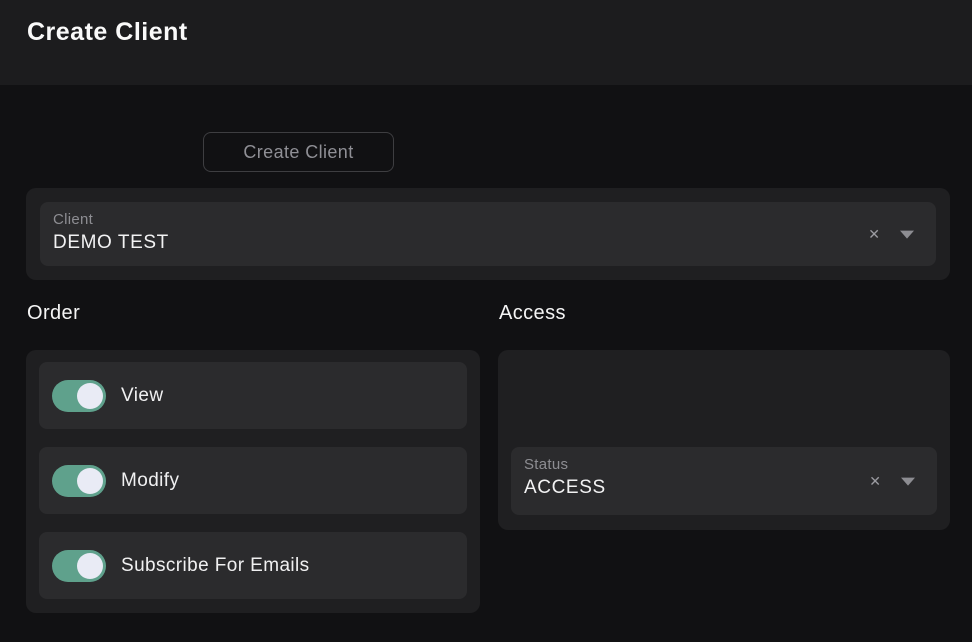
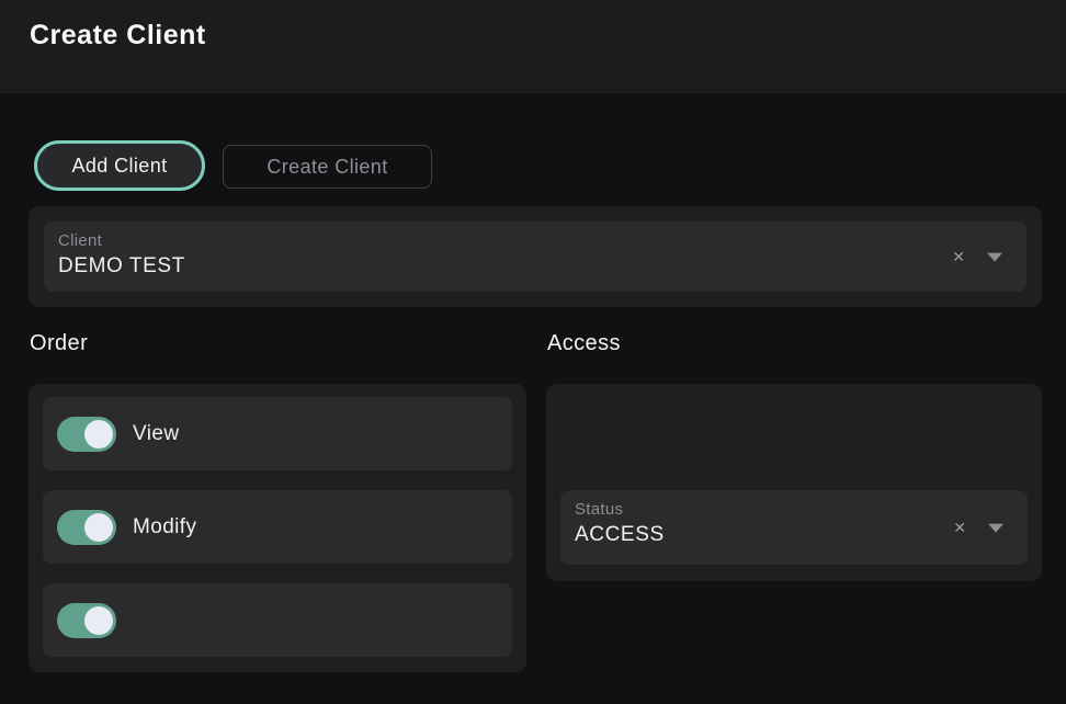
  Create Client
+ Add Client
  Create Client
  Client
  DEMO TEST
  ✕
  Order
  Access
  View
  Modify
- Subscribe For Emails
  Status
  ACCESS
  ✕
